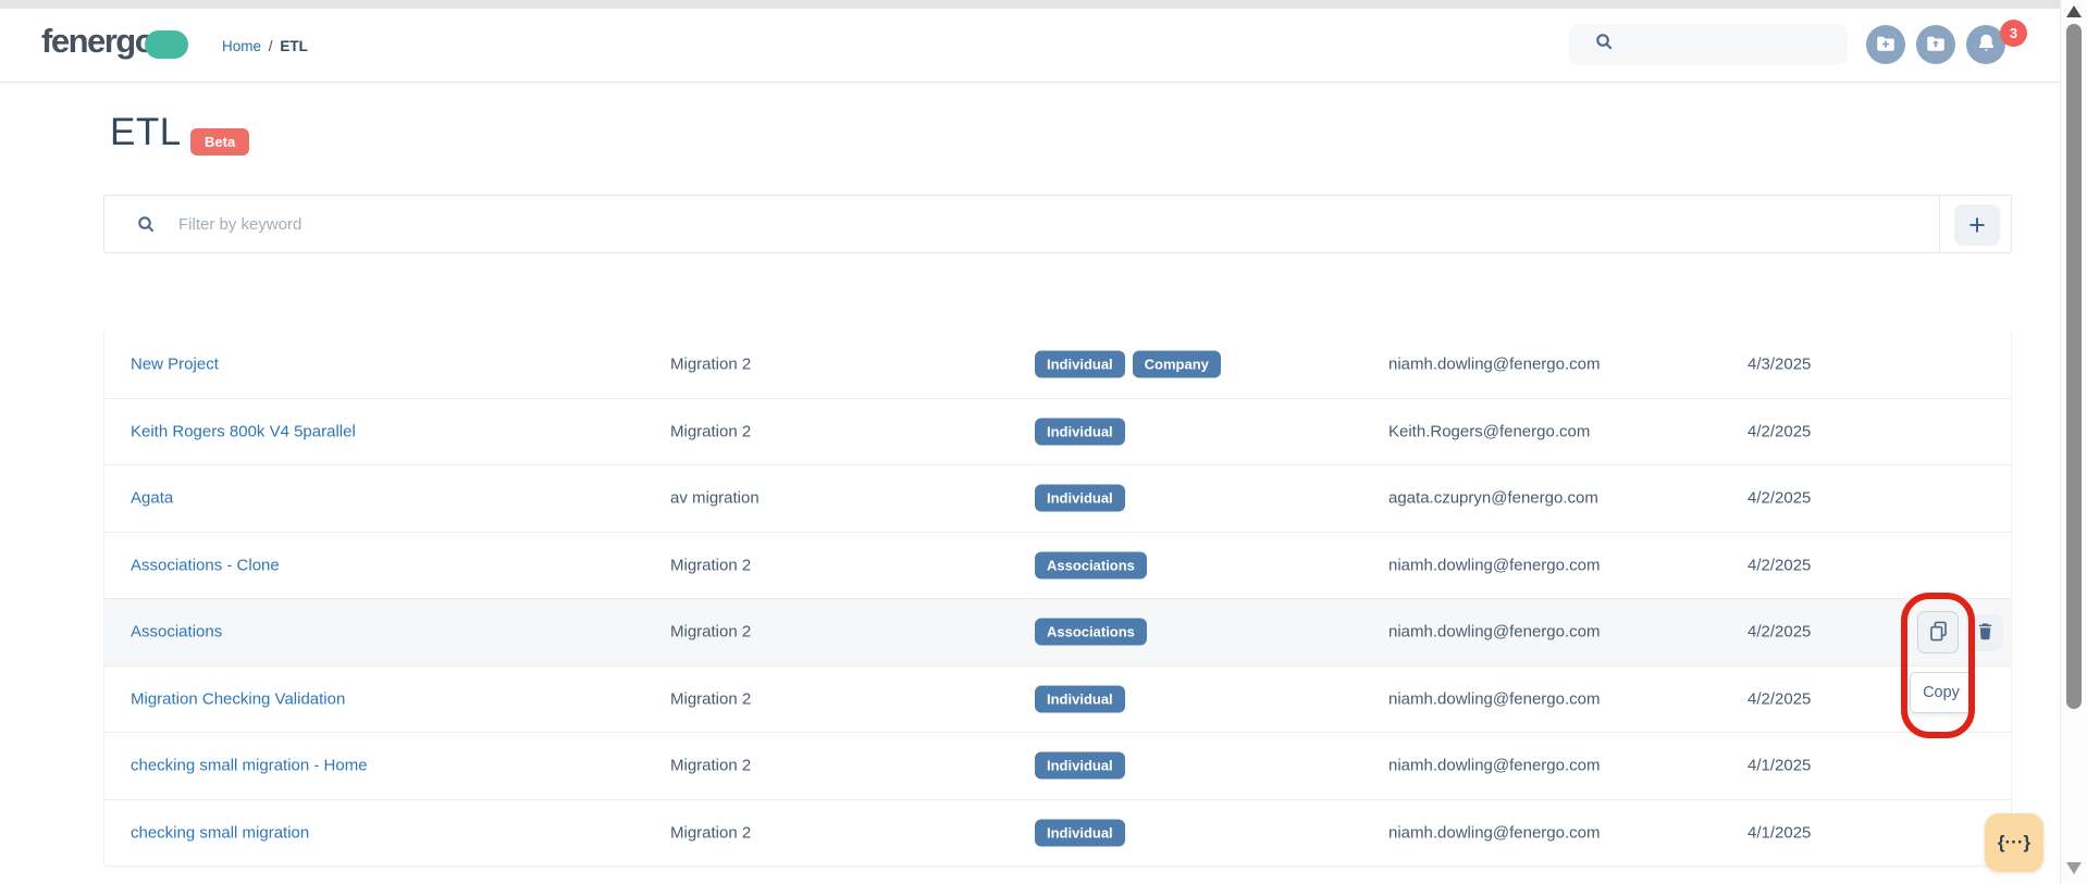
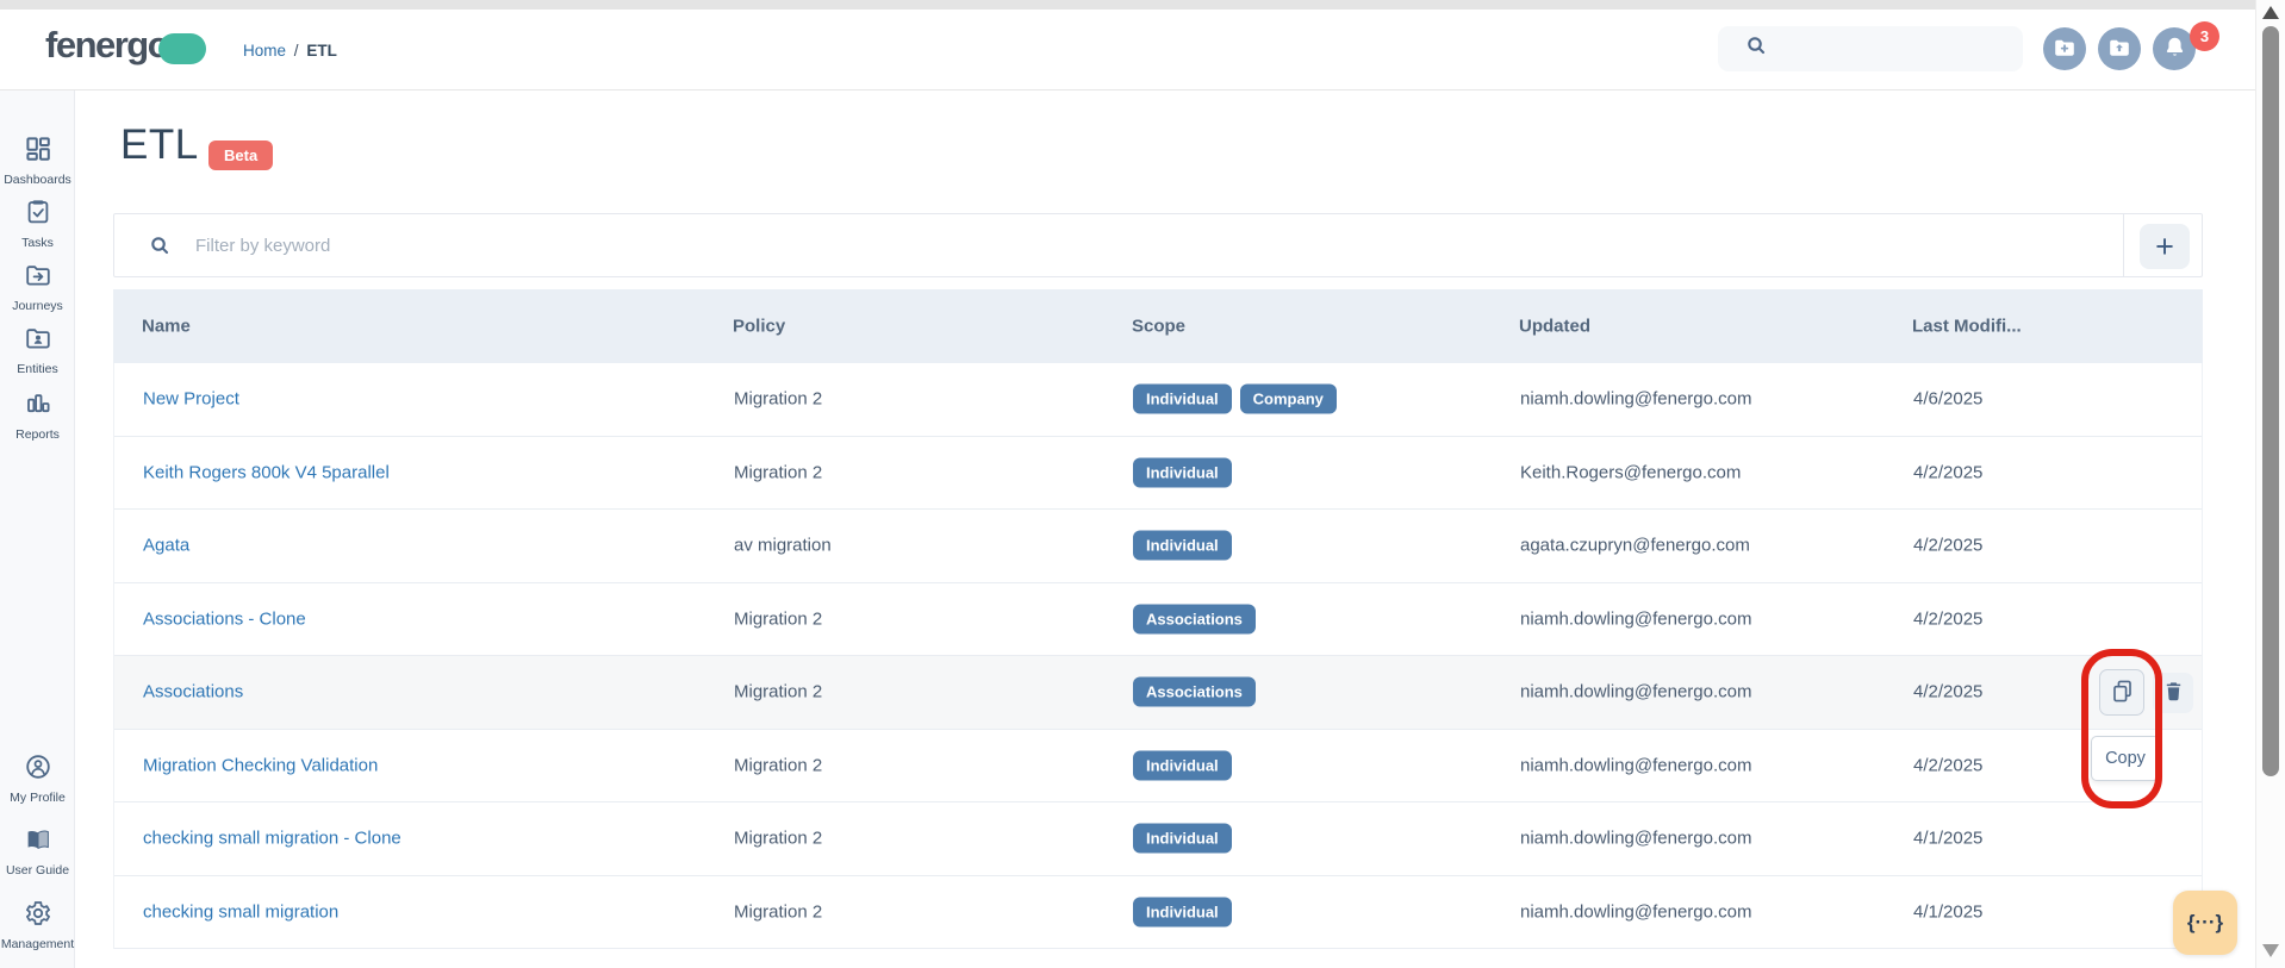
  fenerg
  Home / ETL
  3
+ Dashboards
+ Tasks
+ Journeys
+ Entities
+ Reports
+ My Profile
+ User Guide
+ Management
  ETL
  Beta
  Filter by keyword
  +
+ Name
+ Policy
+ Scope
+ Updated
+ Last Modifi...
  New Project
  Migration 2
  Individual
  Company
  niamh.dowling@fenergo.com
- 4/3/2025
+ 4/6/2025
  Keith Rogers 800k V4 5parallel
  Migration 2
  Individual
  Keith.Rogers@fenergo.com
  4/2/2025
  Agata
  av migration
  Individual
  agata.czupryn@fenergo.com
  4/2/2025
  Associations - Clone
  Migration 2
  Associations
  niamh.dowling@fenergo.com
  4/2/2025
  Associations
  Migration 2
  Associations
  niamh.dowling@fenergo.com
  4/2/2025
  Migration Checking Validation
  Migration 2
  Individual
  niamh.dowling@fenergo.com
  4/2/2025
- checking small migration - Home
+ checking small migration - Clone
  Migration 2
  Individual
  niamh.dowling@fenergo.com
  4/1/2025
  checking small migration
  Migration 2
  Individual
  niamh.dowling@fenergo.com
  4/1/2025
  Copy
  {···}
